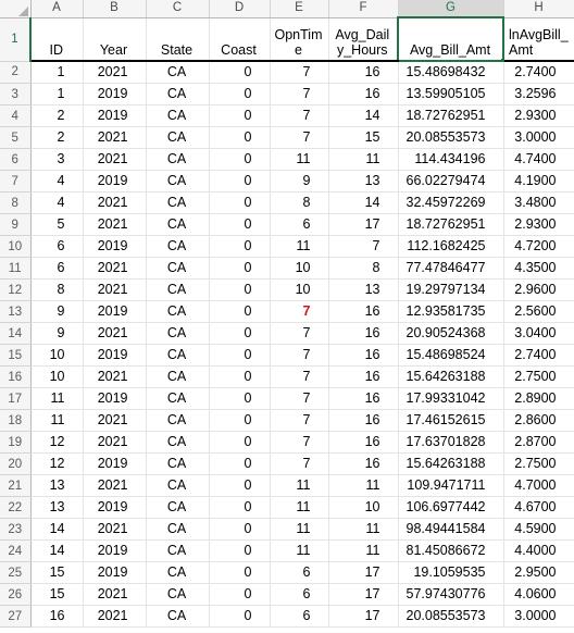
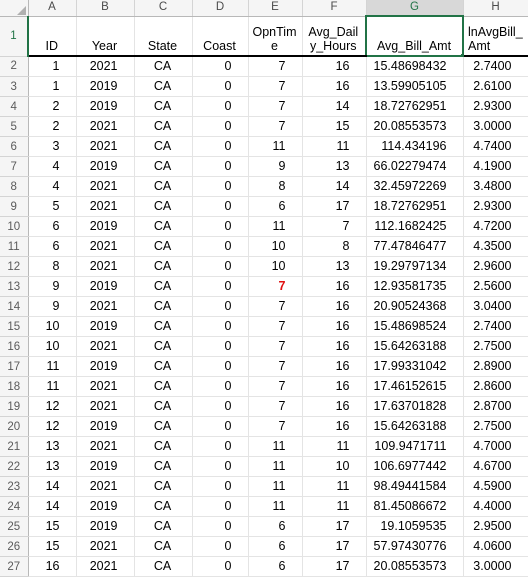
  	A	B	C	D	E	F	G	H
  1	ID	Year	State	Coast	OpnTime	Avg_Daily_Hours	Avg_Bill_Amt	lnAvgBill_Amt
  2	1	2021	CA	0	7	16	15.48698432	2.7400
- 3	1	2019	CA	0	7	16	13.59905105	3.2596
+ 3	1	2019	CA	0	7	16	13.59905105	2.6100
  4	2	2019	CA	0	7	14	18.72762951	2.9300
  5	2	2021	CA	0	7	15	20.08553573	3.0000
  6	3	2021	CA	0	11	11	114.434196	4.7400
  7	4	2019	CA	0	9	13	66.02279474	4.1900
  8	4	2021	CA	0	8	14	32.45972269	3.4800
  9	5	2021	CA	0	6	17	18.72762951	2.9300
  10	6	2019	CA	0	11	7	112.1682425	4.7200
  11	6	2021	CA	0	10	8	77.47846477	4.3500
  12	8	2021	CA	0	10	13	19.29797134	2.9600
  13	9	2019	CA	0	7	16	12.93581735	2.5600
  14	9	2021	CA	0	7	16	20.90524368	3.0400
  15	10	2019	CA	0	7	16	15.48698524	2.7400
  16	10	2021	CA	0	7	16	15.64263188	2.7500
  17	11	2019	CA	0	7	16	17.99331042	2.8900
  18	11	2021	CA	0	7	16	17.46152615	2.8600
  19	12	2021	CA	0	7	16	17.63701828	2.8700
  20	12	2019	CA	0	7	16	15.64263188	2.7500
  21	13	2021	CA	0	11	11	109.9471711	4.7000
  22	13	2019	CA	0	11	10	106.6977442	4.6700
  23	14	2021	CA	0	11	11	98.49441584	4.5900
  24	14	2019	CA	0	11	11	81.45086672	4.4000
  25	15	2019	CA	0	6	17	19.1059535	2.9500
  26	15	2021	CA	0	6	17	57.97430776	4.0600
  27	16	2021	CA	0	6	17	20.08553573	3.0000
